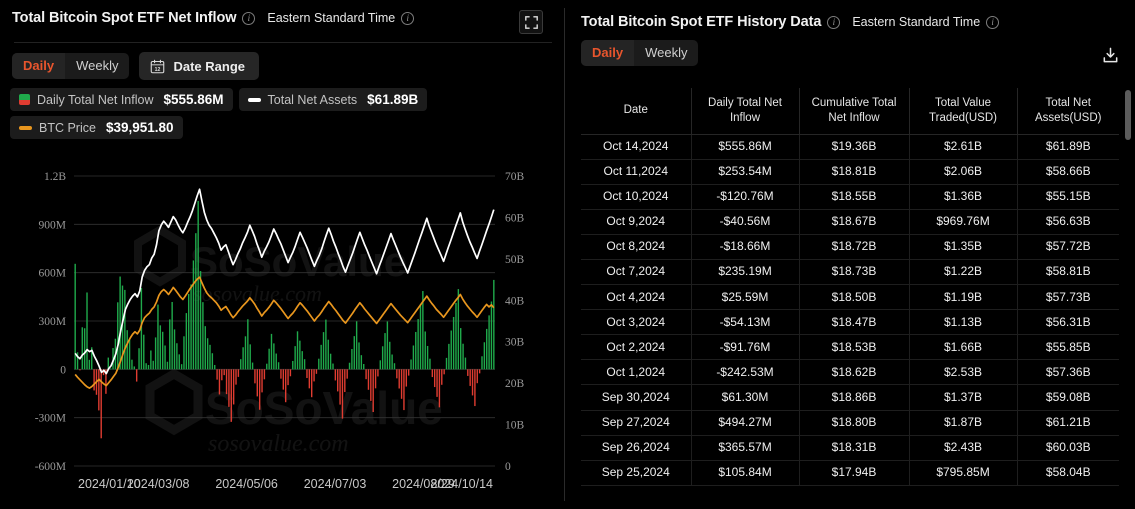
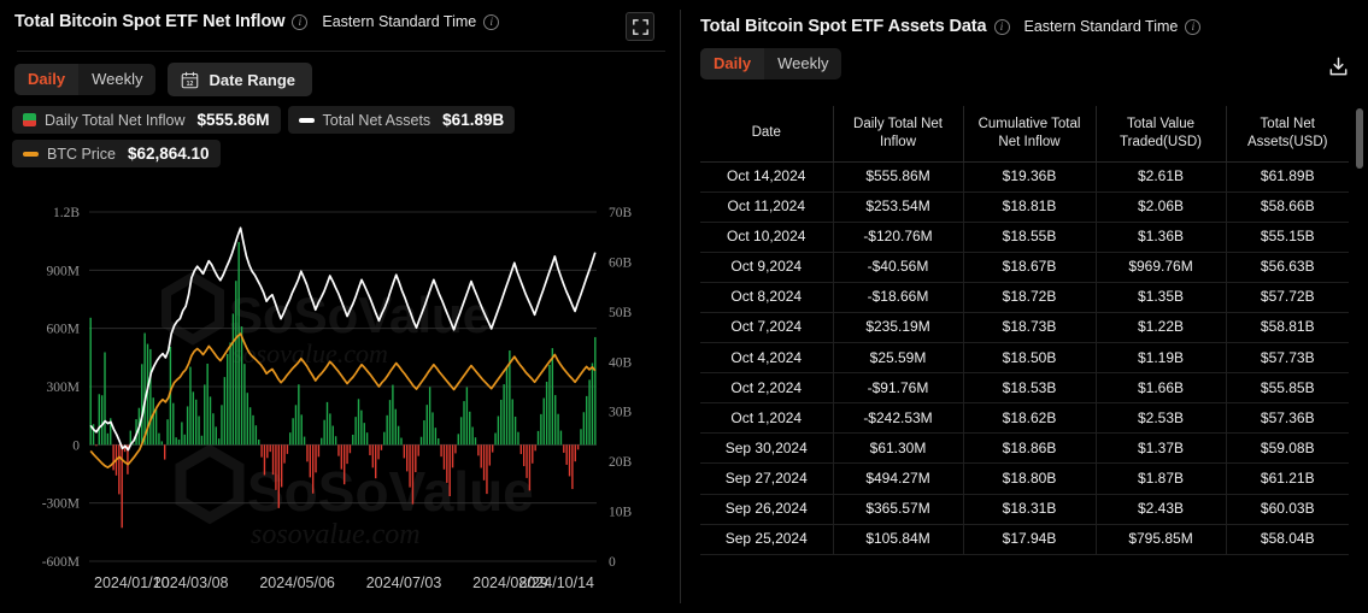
  Total Bitcoin Spot ETF Net Inflow
  i
  Eastern Standard Time
  i
  Daily
  Weekly
  Date Range
  Daily Total Net Inflow
  $555.86M
  Total Net Assets
  $61.89B
  BTC Price
- $39,951.80
+ $62,864.10
  SoSoValue
  SoSoVale
  ssovalue.com
  -600M
  -300M
  0
  300M
  600M
  900M
  1.2B
  0
  10B
  20B
  30B
  40B
  50B
  60B
  70B
  2024/01/10
  2024/03/08
  2024/05/06
  2024/07/03
  2024/08/29
  2024/10/14
- Total Bitcoin Spot ETF History Data
+ Total Bitcoin Spot ETF Assets Data
  i
  Eastern Standard Time
  i
  Daily
  Weekly
  Date	Daily Total Net Inflow	Cumulative Total Net Inflow	Total Value Traded(USD)	Total Net Assets(USD)
  Oct 14,2024	$555.86M	$19.36B	$2.61B	$61.89B
  Oct 11,2024	$253.54M	$18.81B	$2.06B	$58.66B
  Oct 10,2024	-$120.76M	$18.55B	$1.36B	$55.15B
  Oct 9,2024	-$40.56M	$18.67B	$969.76M	$56.63B
  Oct 8,2024	-$18.66M	$18.72B	$1.35B	$57.72B
  Oct 7,2024	$235.19M	$18.73B	$1.22B	$58.81B
  Oct 4,2024	$25.59M	$18.50B	$1.19B	$57.73B
- Oct 3,2024	-$54.13M	$18.47B	$1.13B	$56.31B
  Oct 2,2024	-$91.76M	$18.53B	$1.66B	$55.85B
  Oct 1,2024	-$242.53M	$18.62B	$2.53B	$57.36B
  Sep 30,2024	$61.30M	$18.86B	$1.37B	$59.08B
  Sep 27,2024	$494.27M	$18.80B	$1.87B	$61.21B
  Sep 26,2024	$365.57M	$18.31B	$2.43B	$60.03B
  Sep 25,2024	$105.84M	$17.94B	$795.85M	$58.04B
